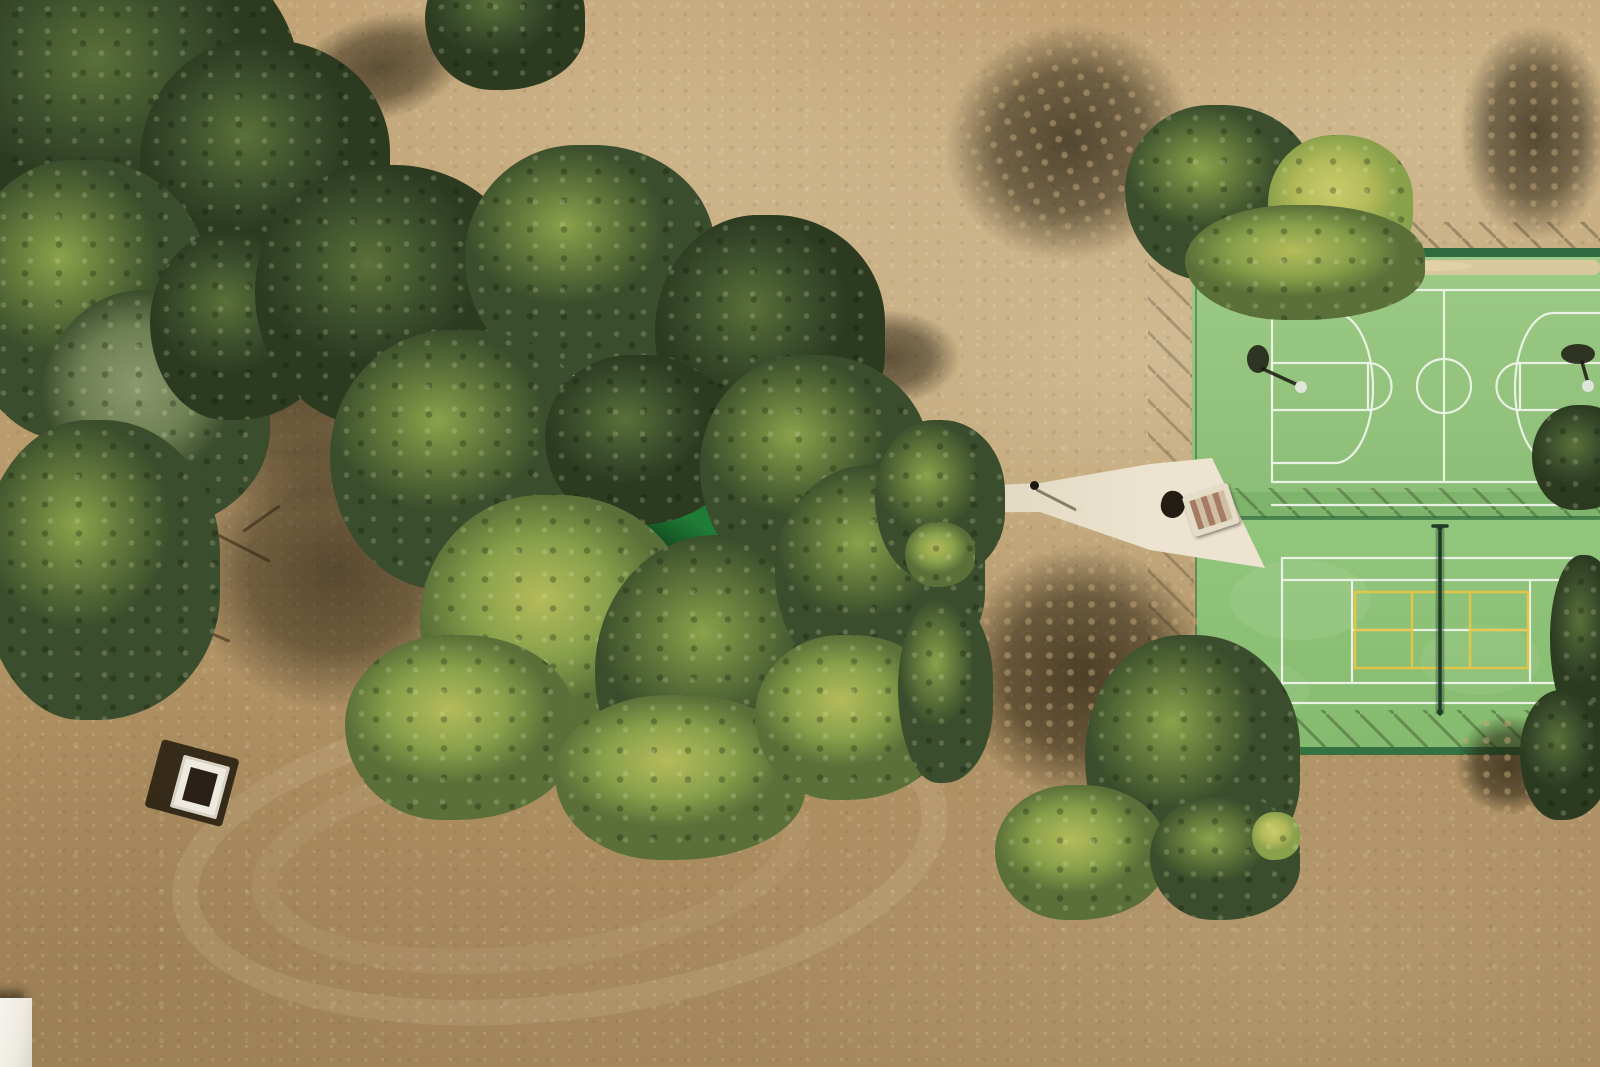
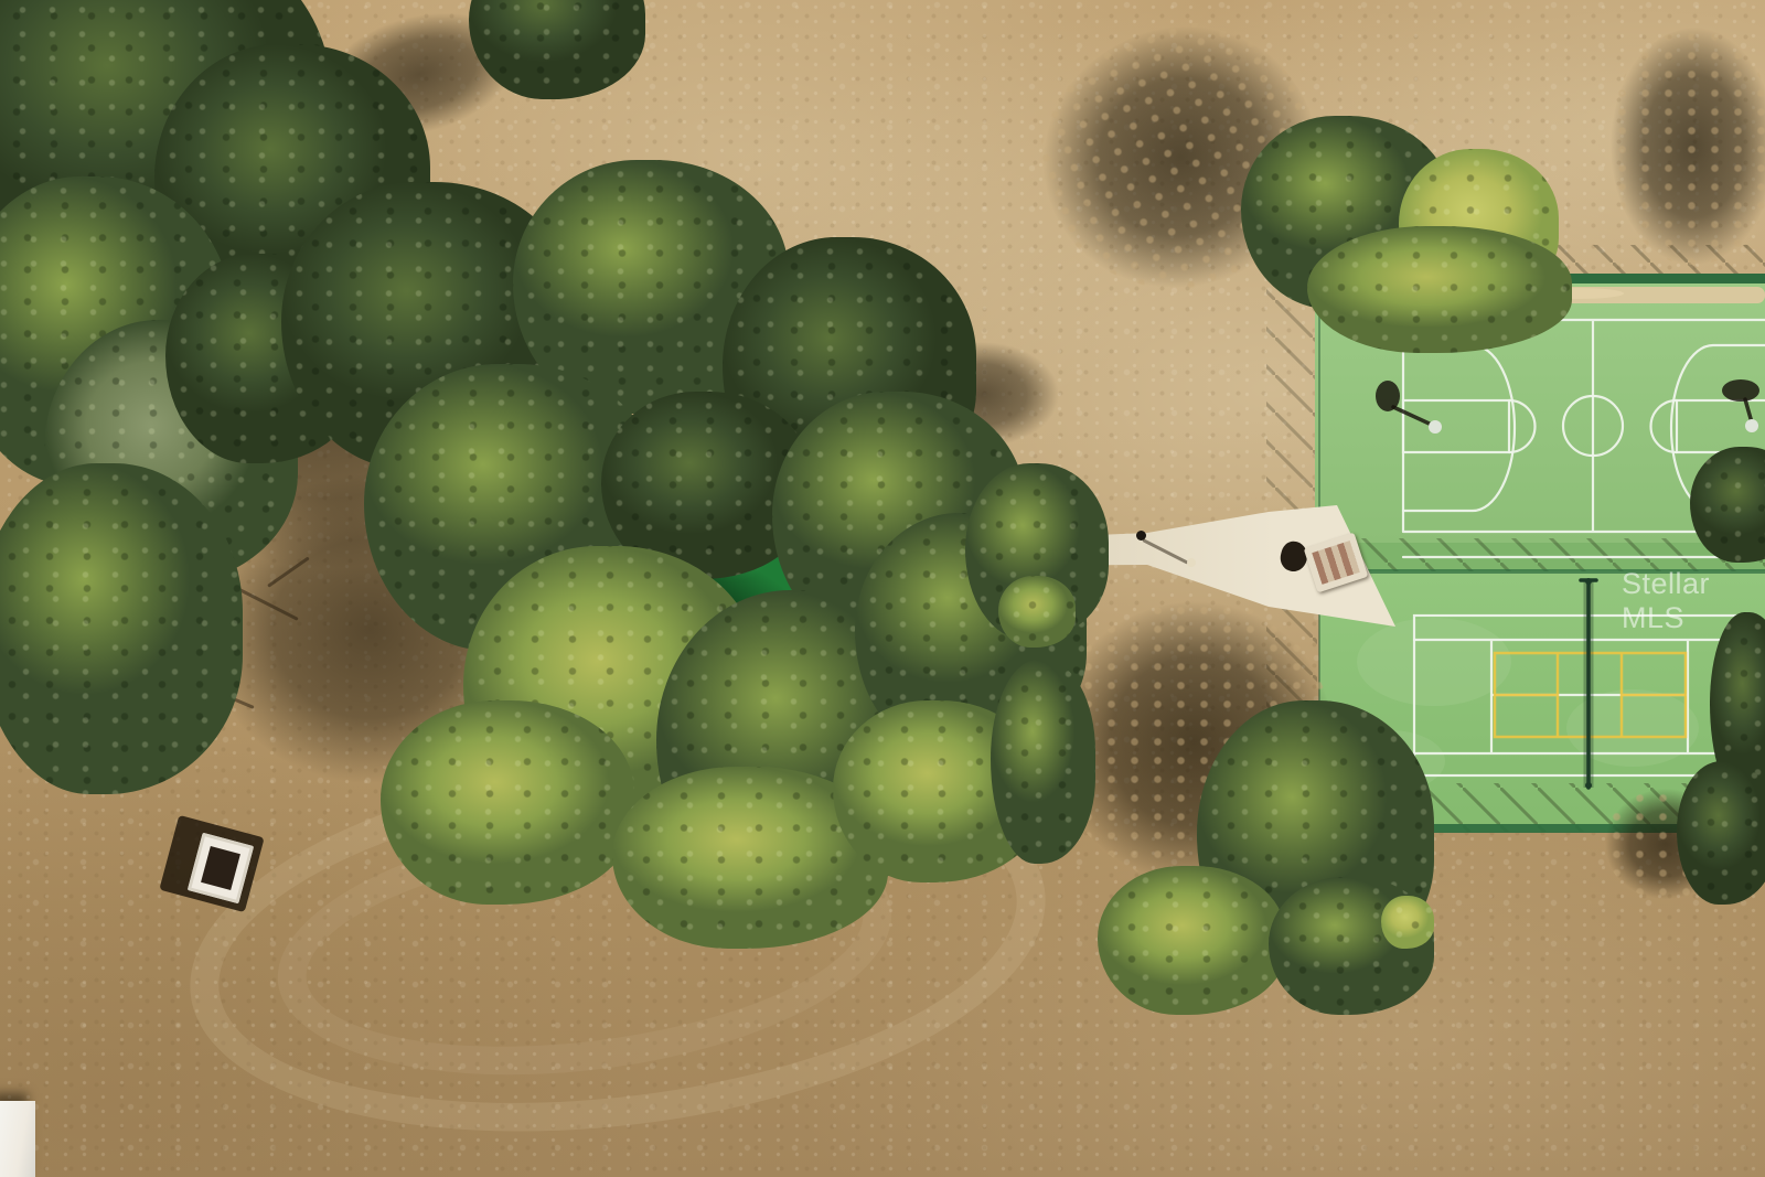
+ Stellar MLS
